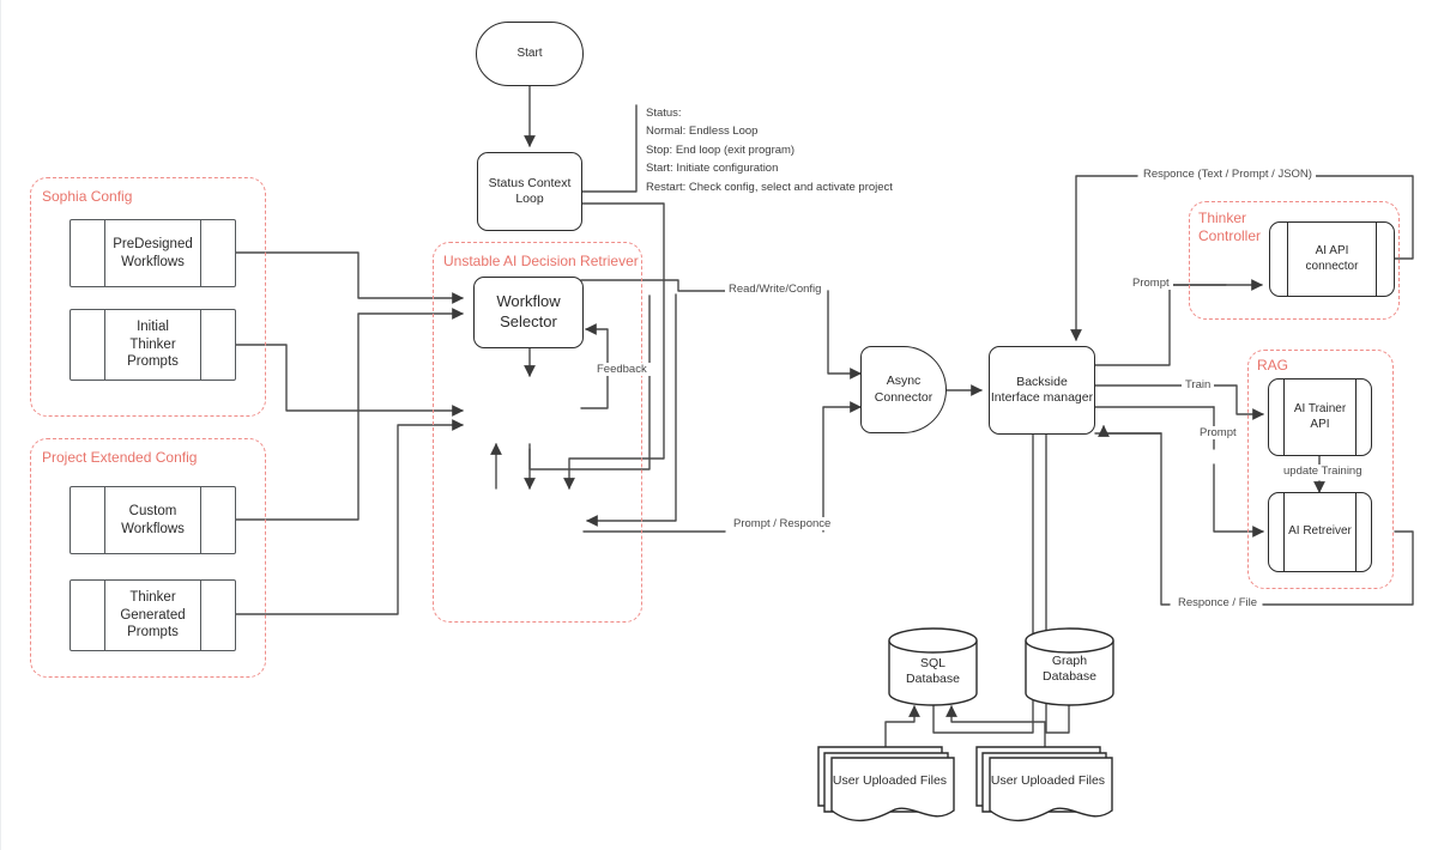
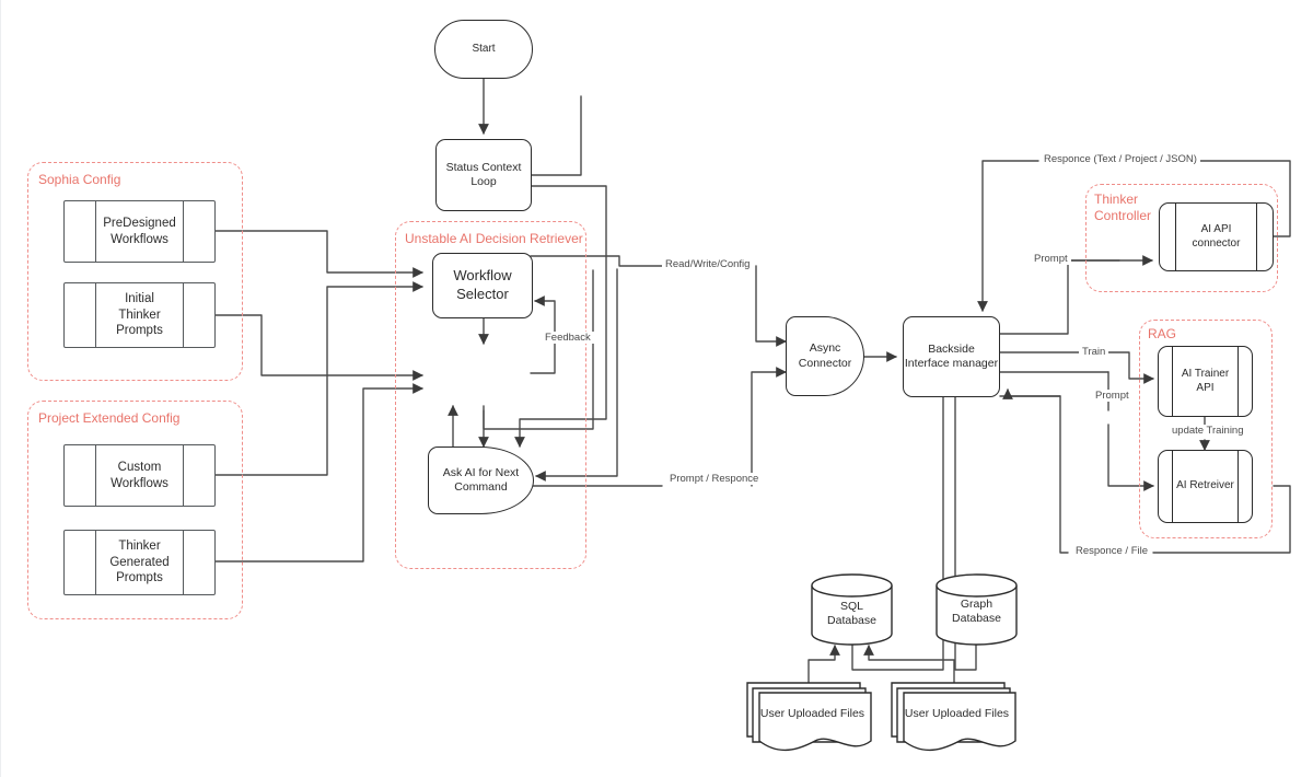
  Sophia Config
  Project Extended Config
  Unstable AI Decision Retriever
  Thinker
  Controller
  RAG
  Start
  Status Context
  Loop
  Workflow
  Selector
+ Ask AI for Next
+ Command
  PreDesigned
  Workflows
  Initial
  Thinker
  Prompts
  Custom
  Workflows
  Thinker
  Generated
  Prompts
  Async
  Connector
  Backside
  Interface manager
  AI API
  connector
  AI Trainer
  API
  AI Retreiver
  SQL
  Database
  Graph
  Database
  User Uploaded Files
  User Uploaded Files
- Status:
- Normal: Endless Loop
- Stop: End loop (exit program)
- Start: Initiate configuration
- Restart: Check config, select and activate project
  Feedback
  Read/Write/Config
  Prompt / Responce
- Responce (Text / Prompt / JSON)
+ Responce (Text / Project / JSON)
  Prompt
  Train
  Prompt
  update Training
  Responce / File
